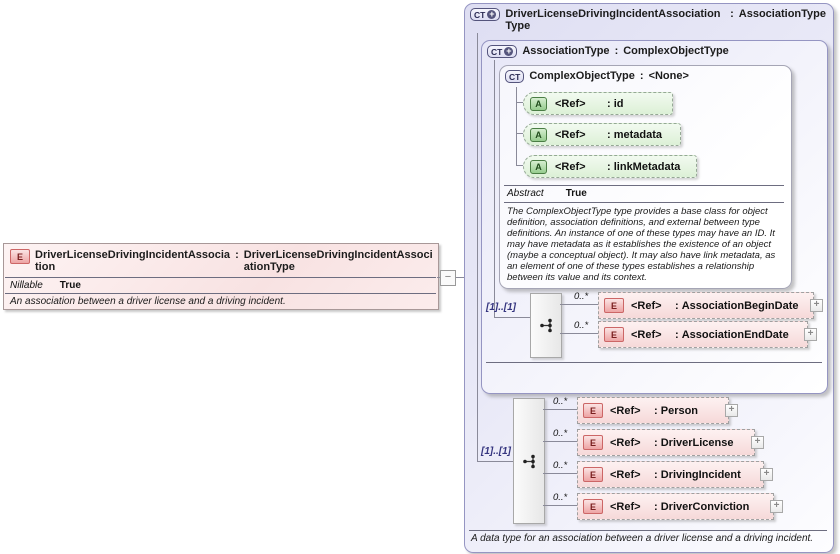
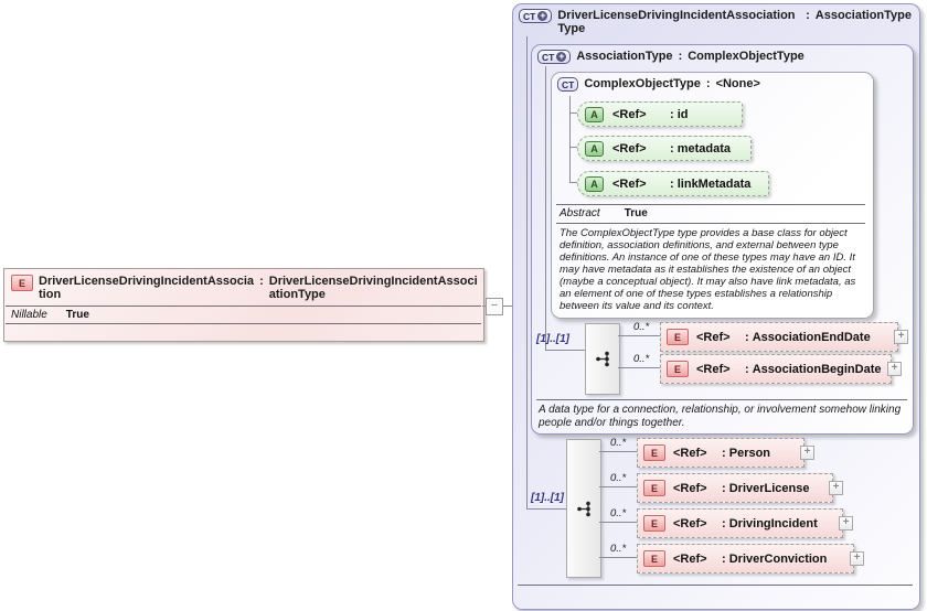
  E
  DriverLicenseDrivingIncidentAssociation
  :
  DriverLicenseDrivingIncidentAssociationType
  Nillable
  True
- An association between a driver license and a driving incident.
  −
  CT
  +
  DriverLicenseDrivingIncidentAssociationType
  :
  AssociationType
  CT
  +
  AssociationType
  :
  ComplexObjectType
  CT
  ComplexObjectType
  :
  <None>
  A
  <Ref>
  :
  id
  A
  <Ref>
  :
  metadata
  A
  <Ref>
  :
  linkMetadata
  Abstract
  True
  The ComplexObjectType type provides a base class for object definition, association definitions, and external between type definitions. An instance of one of these types may have an ID. It may have metadata as it establishes the existence of an object (maybe a conceptual object). It may also have link metadata, as an element of one of these types establishes a relationship between its value and its context.
  [1]..[1]
  0..*
  0..*
  E
  <Ref>
  :
- AssociationBeginDate
+ AssociationEndDate
  +
  E
  <Ref>
  :
- AssociationEndDate
+ AssociationBeginDate
  +
+ A data type for a connection, relationship, or involvement somehow linking people and/or things together.
  [1]..[1]
  0..*
  0..*
  0..*
  0..*
  E
  <Ref>
  :
  Person
  +
  E
  <Ref>
  :
  DriverLicense
  +
  E
  <Ref>
  :
  DrivingIncident
  +
  E
  <Ref>
  :
  DriverConviction
  +
- A data type for an association between a driver license and a driving incident.
